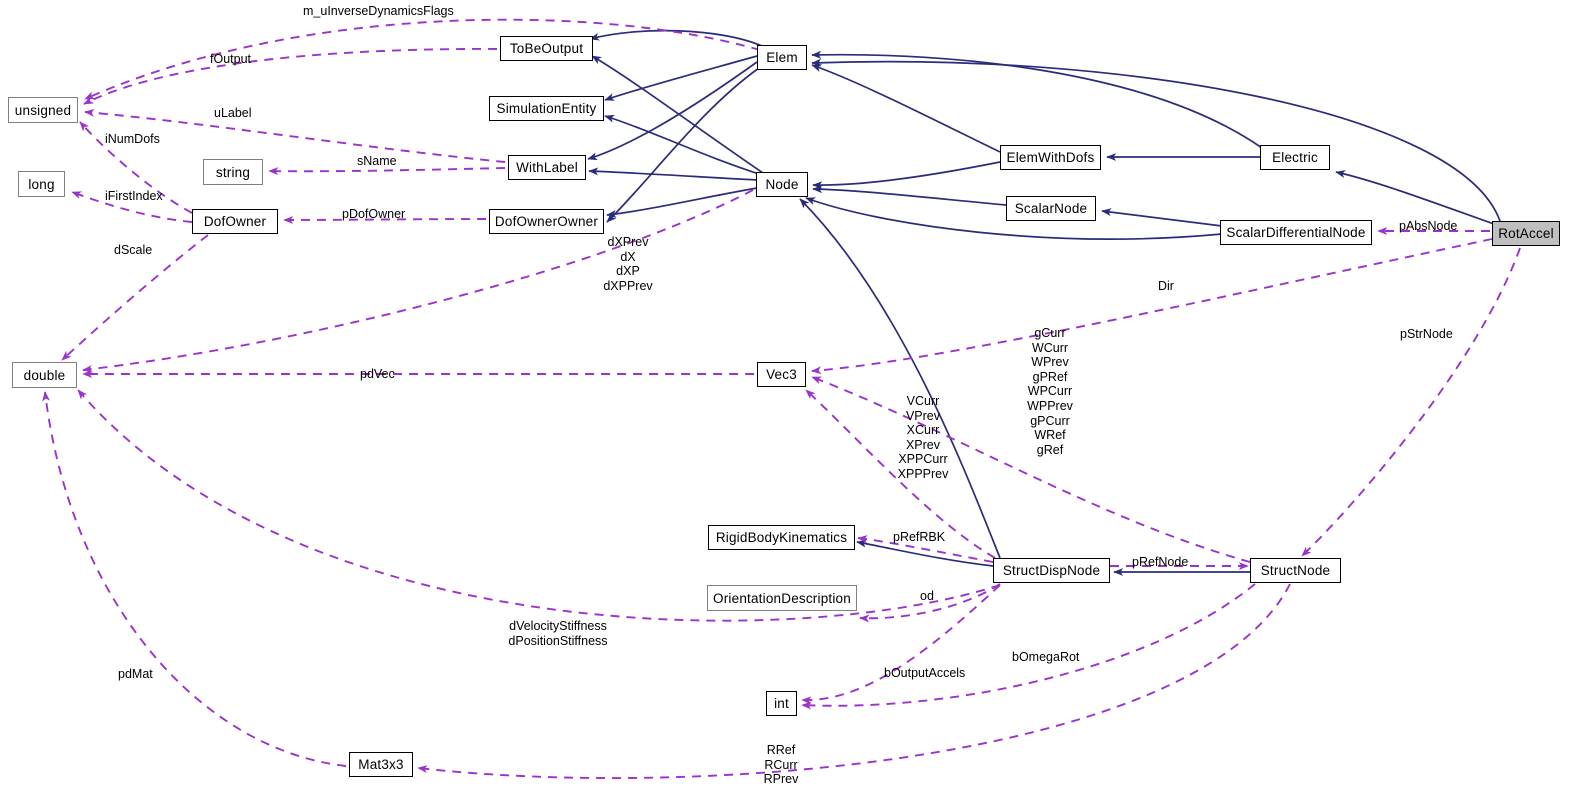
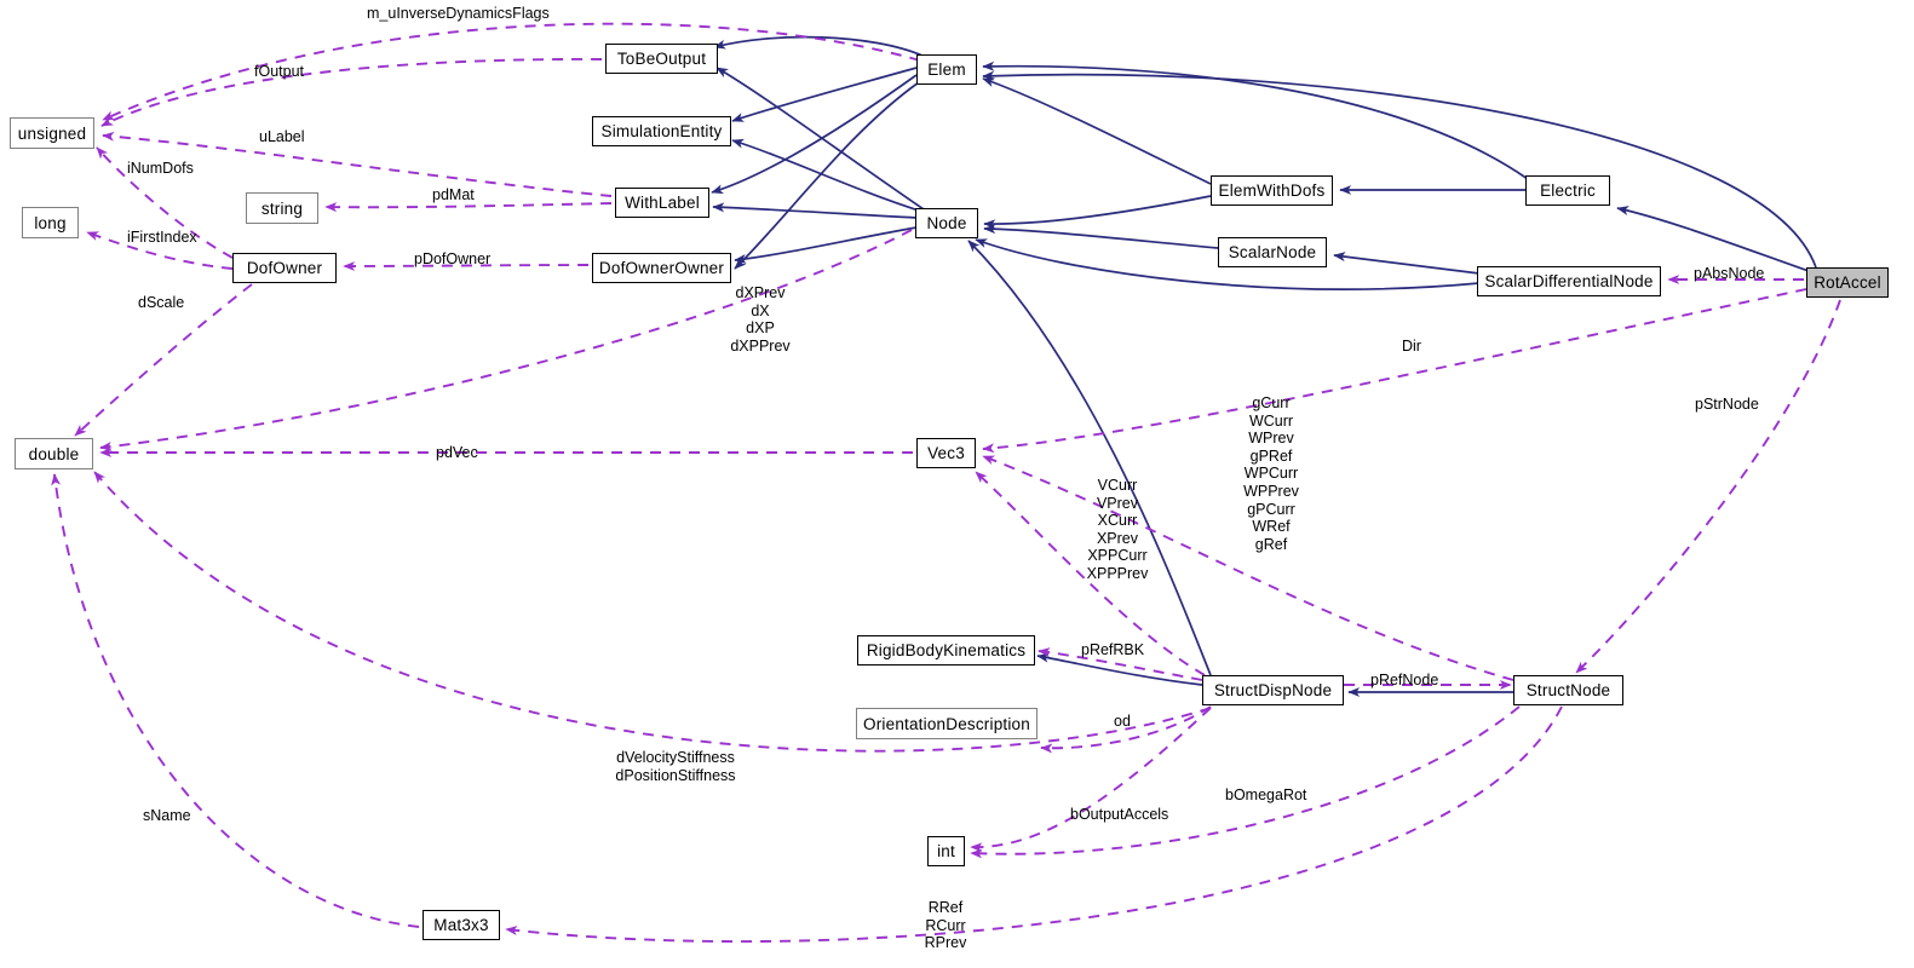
  unsigned
  long
  string
  DofOwner
  double
  ToBeOutput
  SimulationEntity
  WithLabel
  DofOwnerOwner
  Elem
  Node
  ElemWithDofs
  ScalarNode
  Electric
  ScalarDifferentialNode
  RotAccel
  Vec3
  RigidBodyKinematics
  OrientationDescription
  StructDispNode
  StructNode
  int
  Mat3x3
  m_uInverseDynamicsFlags
  fOutput
  uLabel
  iNumDofs
- sName
+ pdMat
  iFirstIndex
  pDofOwner
  dScale
  dXPrev
  dX
  dXP
  dXPPrev
  pAbsNode
  Dir
  pStrNode
  gCurr
  WCurr
  WPrev
  gPRef
  WPCurr
  WPPrev
  gPCurr
  WRef
  gRef
  pdVec
  VCurr
  VPrev
  XCurr
  XPrev
  XPPCurr
  XPPPrev
  pRefRBK
  pRefNode
  od
  dVelocityStiffness
  dPositionStiffness
  bOmegaRot
  bOutputAccels
- pdMat
+ sName
  RRef
  RCurr
  RPrev
